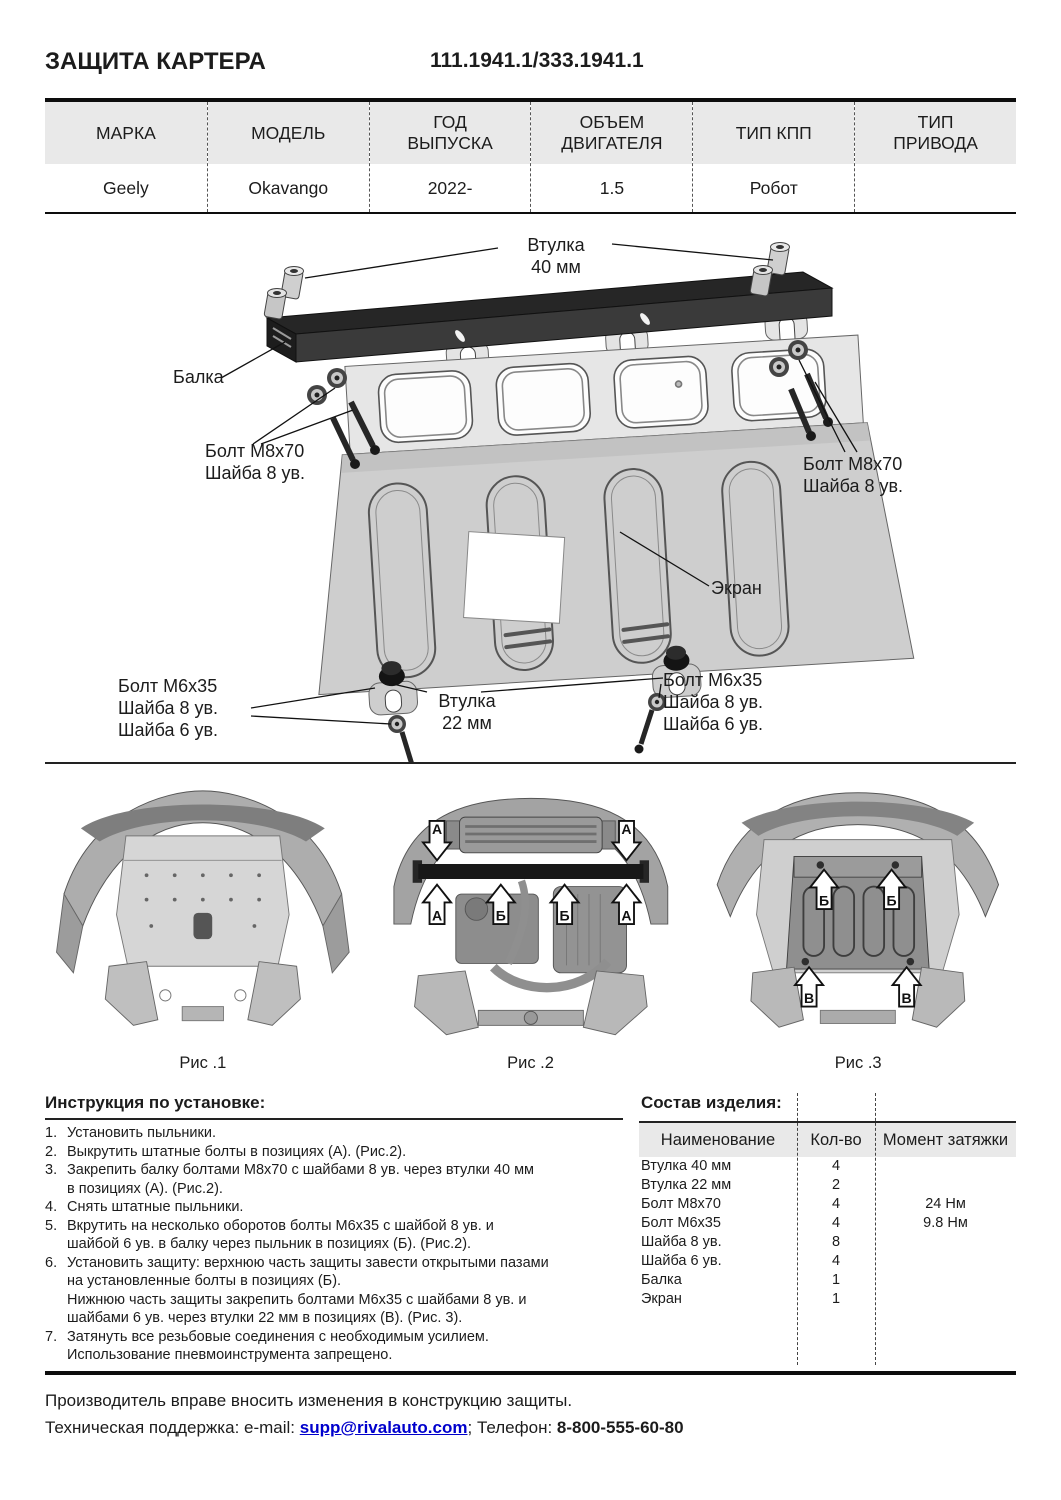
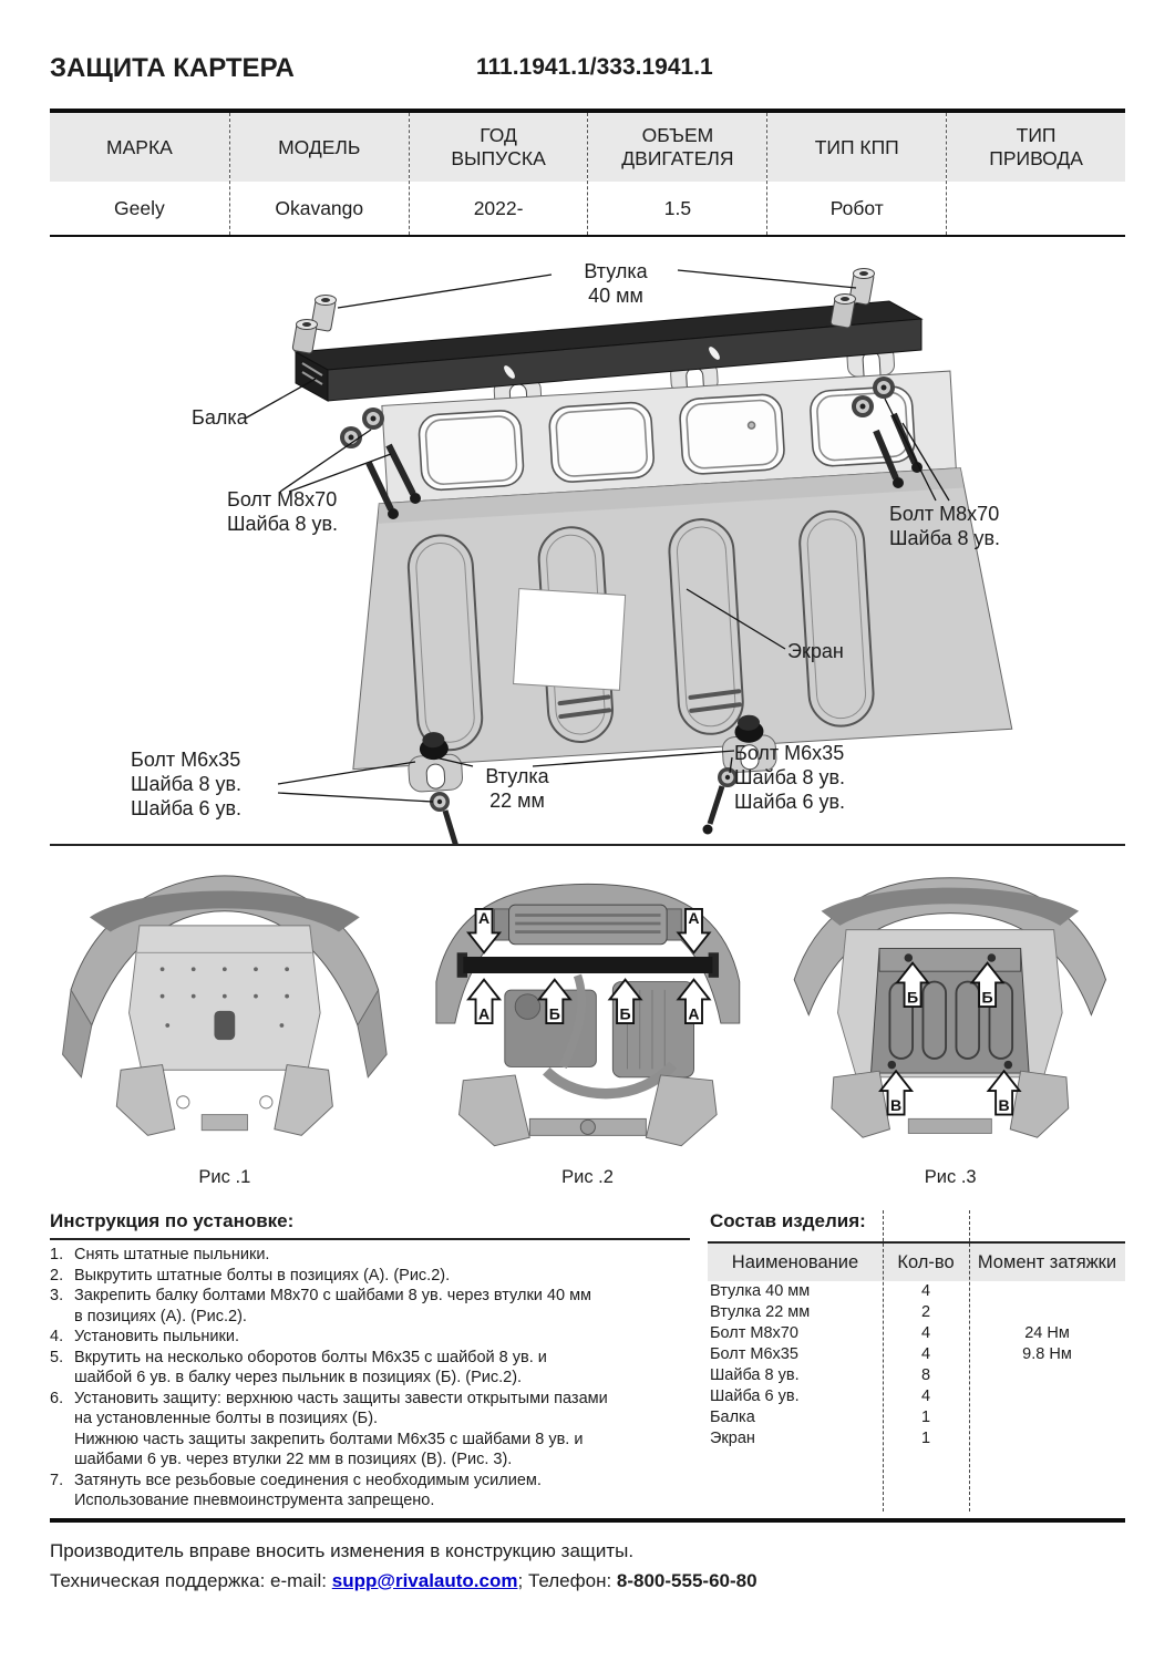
  ЗАЩИТА КАРТЕРА
  111.1941.1/333.1941.1
  МАРКА
  Geely
  МОДЕЛЬ
  Okavango
  ГОД
  ВЫПУСКА
  2022-
  ОБЪЕМ
  ДВИГАТЕЛЯ
  1.5
  ТИП КПП
  Робот
  ТИП
  ПРИВОДА
  Втулка
  40 мм
  Балка
  Болт M8x70
  Шайба 8 ув.
  Болт M8x70
  Шайба 8 ув.
  Экран
  Болт M6x35
  Шайба 8 ув.
  Шайба 6 ув.
  Втулка
  22 мм
  Болт M6x35
  Шайба 8 ув.
  Шайба 6 ув.
  Рис .1
  А
  А
  А
  Б
  Б
  А
  Рис .2
  Б
  Б
  В
  В
  Рис .3
  Инструкция по установке:
  1.
- Установить пыльники.
+ Снять штатные пыльники.
  2.
  Выкрутить штатные болты в позициях (А). (Рис.2).
  3.
  Закрепить балку болтами М8х70 с шайбами 8 ув. через втулки 40 мм
  в позициях (А). (Рис.2).
  4.
- Снять штатные пыльники.
+ Установить пыльники.
  5.
  Вкрутить на несколько оборотов болты М6х35 с шайбой 8 ув. и
  шайбой 6 ув. в балку через пыльник в позициях (Б). (Рис.2).
  6.
  Установить защиту: верхнюю часть защиты завести открытыми пазами
  на установленные болты в позициях (Б).
  Нижнюю часть защиты закрепить болтами М6х35 с шайбами 8 ув. и
  шайбами 6 ув. через втулки 22 мм в позициях (В). (Рис. 3).
  7.
  Затянуть все резьбовые соединения с необходимым усилием.
  Использование пневмоинструмента запрещено.
  Состав изделия:
  Наименование
  Кол-во
  Момент затяжки
  Втулка 40 мм
  4
  Втулка 22 мм
  2
  Болт М8х70
  4
  24 Нм
  Болт М6х35
  4
  9.8 Нм
  Шайба 8 ув.
  8
  Шайба 6 ув.
  4
  Балка
  1
  Экран
  1
  Производитель вправе вносить изменения в конструкцию защиты.
  Техническая поддержка: e-mail: supp@rivalauto.com; Телефон: 8-800-555-60-80
